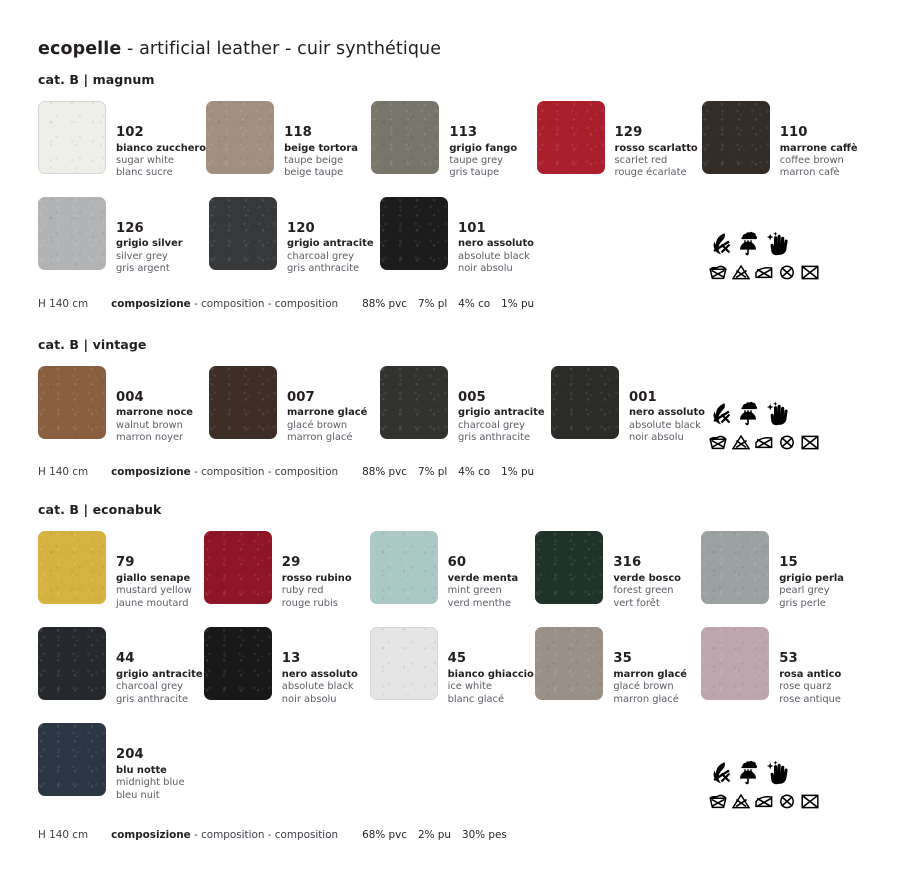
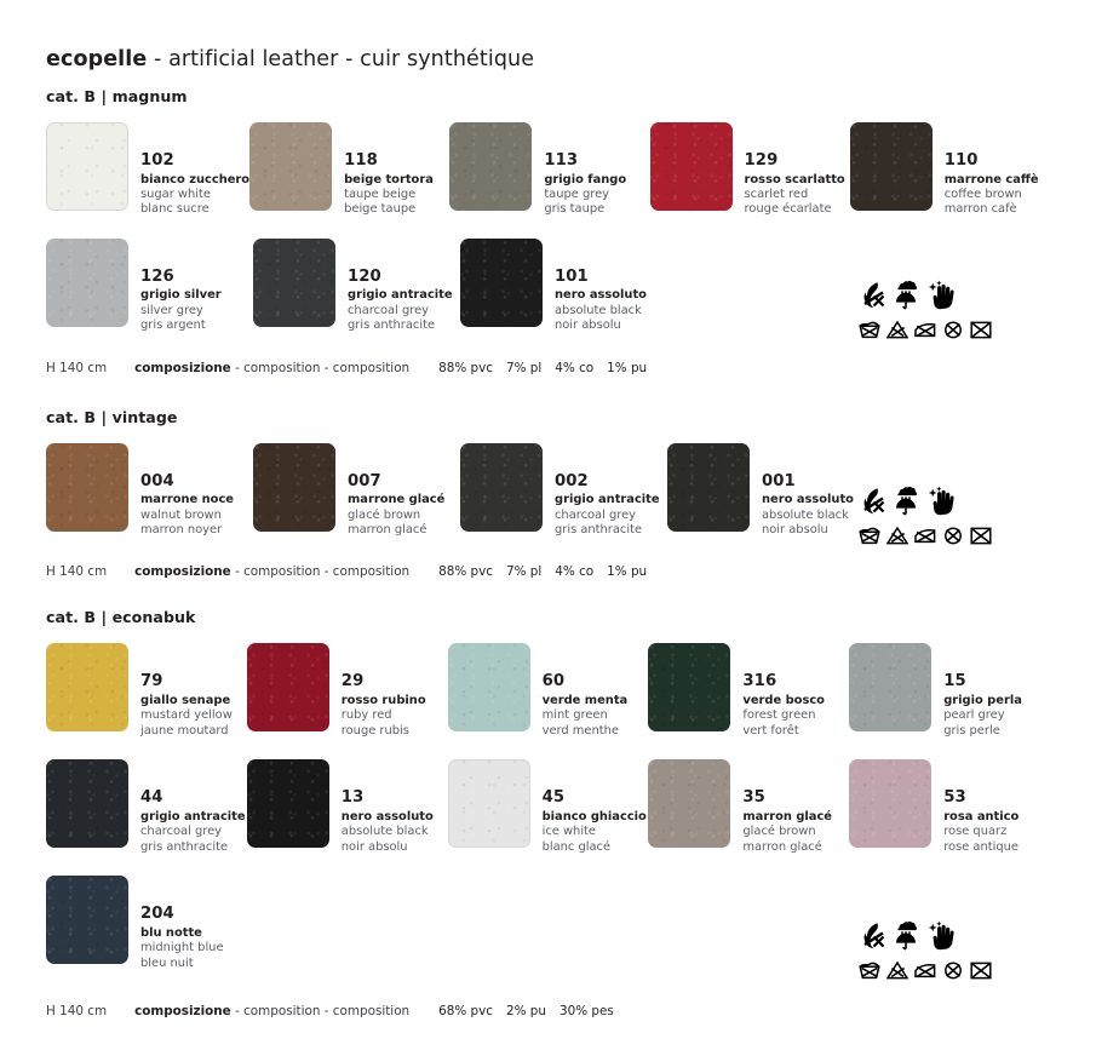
  ecopelle - artificial leather - cuir synthétique
  cat. B | magnum
  102
  bianco zucchero
  sugar white
  blanc sucre
  118
  beige tortora
  taupe beige
  beige taupe
  113
  grigio fango
  taupe grey
  gris taupe
  129
  rosso scarlatto
  scarlet red
  rouge écarlate
  110
  marrone caffè
  coffee brown
  marron cafè
  126
  grigio silver
  silver grey
  gris argent
  120
  grigio antracite
  charcoal grey
  gris anthracite
  101
  nero assoluto
  absolute black
  noir absolu
  H 140 cm
  composizione - composition - composition
  88% pvc 7% pl 4% co 1% pu
  cat. B | vintage
  004
  marrone noce
  walnut brown
  marron noyer
  007
  marrone glacé
  glacé brown
  marron glacé
- 005
+ 002
  grigio antracite
  charcoal grey
  gris anthracite
  001
  nero assoluto
  absolute black
  noir absolu
  H 140 cm
  composizione - composition - composition
  88% pvc 7% pl 4% co 1% pu
  cat. B | econabuk
  79
  giallo senape
  mustard yellow
  jaune moutard
  29
  rosso rubino
  ruby red
  rouge rubis
  60
  verde menta
  mint green
  verd menthe
  316
  verde bosco
  forest green
  vert forêt
  15
  grigio perla
  pearl grey
  gris perle
  44
  grigio antracite
  charcoal grey
  gris anthracite
  13
  nero assoluto
  absolute black
  noir absolu
  45
  bianco ghiaccio
  ice white
  blanc glacé
  35
  marron glacé
  glacé brown
  marron glacé
  53
  rosa antico
  rose quarz
  rose antique
  204
  blu notte
  midnight blue
  bleu nuit
  H 140 cm
  composizione - composition - composition
  68% pvc 2% pu 30% pes
